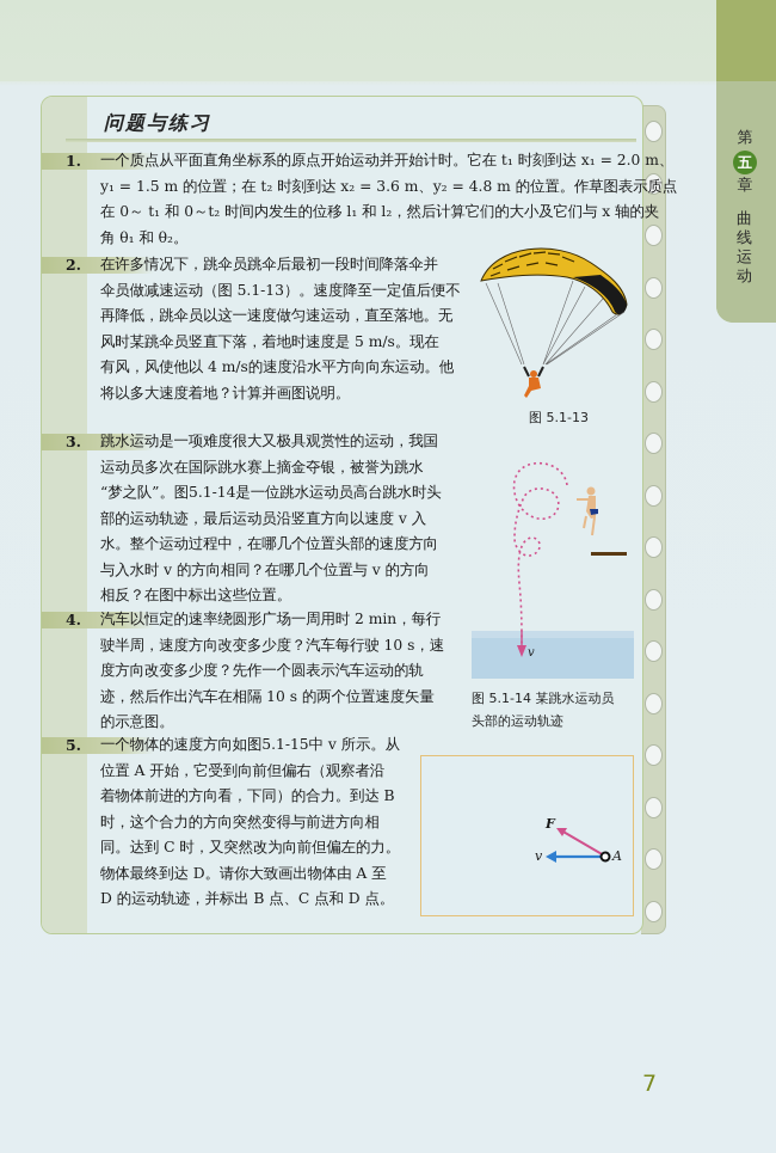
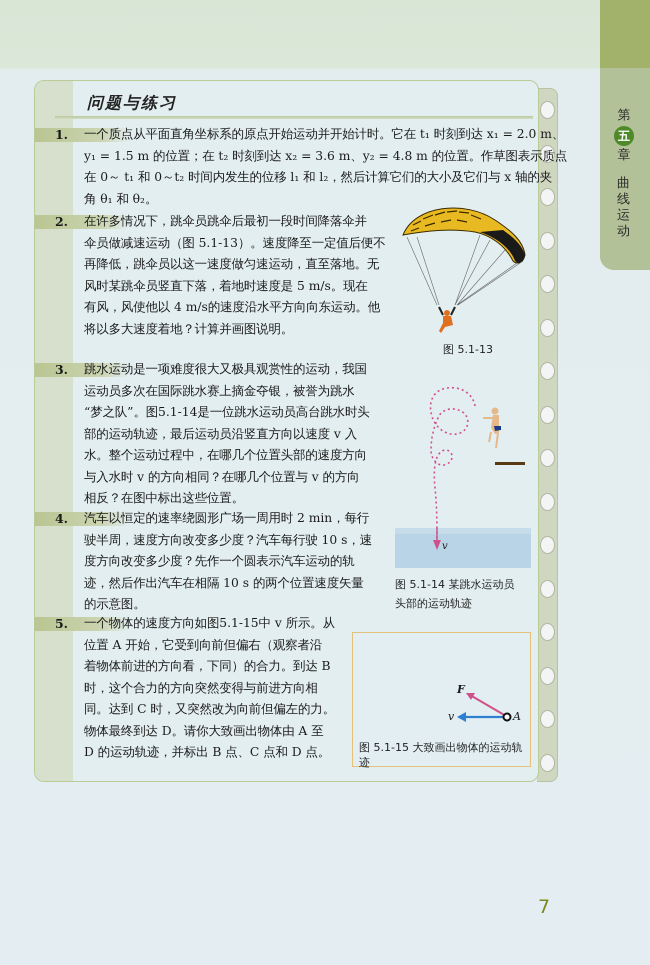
  第
  五
  章
  曲
  线
  运
  动
  问题与练习
  1.
  一个质点从平面直角坐标系的原点开始运动并开始计时。它在 t₁ 时刻到达 x₁ = 2.0 m、
  y₁ = 1.5 m 的位置；在 t₂ 时刻到达 x₂ = 3.6 m、y₂ = 4.8 m 的位置。作草图表示质点
  在 0～ t₁ 和 0～t₂ 时间内发生的位移 l₁ 和 l₂，然后计算它们的大小及它们与 x 轴的夹
  角 θ₁ 和 θ₂。
  2.
  在许多情况下，跳伞员跳伞后最初一段时间降落伞并
  伞员做减速运动（图 5.1-13）。速度降至一定值后便不
  再降低，跳伞员以这一速度做匀速运动，直至落地。无
  风时某跳伞员竖直下落，着地时速度是 5 m/s。现在
  有风，风使他以 4 m/s的速度沿水平方向向东运动。他
  将以多大速度着地？计算并画图说明。
  3.
  跳水运动是一项难度很大又极具观赏性的运动，我国
  运动员多次在国际跳水赛上摘金夺银，被誉为跳水
  “梦之队”。图5.1-14是一位跳水运动员高台跳水时头
  部的运动轨迹，最后运动员沿竖直方向以速度 v 入
  水。整个运动过程中，在哪几个位置头部的速度方向
  与入水时 v 的方向相同？在哪几个位置与 v 的方向
  相反？在图中标出这些位置。
  4.
  汽车以恒定的速率绕圆形广场一周用时 2 min，每行
  驶半周，速度方向改变多少度？汽车每行驶 10 s，速
  度方向改变多少度？先作一个圆表示汽车运动的轨
  迹，然后作出汽车在相隔 10 s 的两个位置速度矢量
  的示意图。
  5.
  一个物体的速度方向如图5.1-15中 v 所示。从
  位置 A 开始，它受到向前但偏右（观察者沿
  着物体前进的方向看，下同）的合力。到达 B
  时，这个合力的方向突然变得与前进方向相
  同。达到 C 时，又突然改为向前但偏左的力。
  物体最终到达 D。请你大致画出物体由 A 至
  D 的运动轨迹，并标出 B 点、C 点和 D 点。
  图 5.1-13
  v
  图 5.1-14 某跳水运动员
  头部的运动轨迹
  F
  v
  A
+ 图 5.1-15 大致画出物体的运动轨迹
  7
